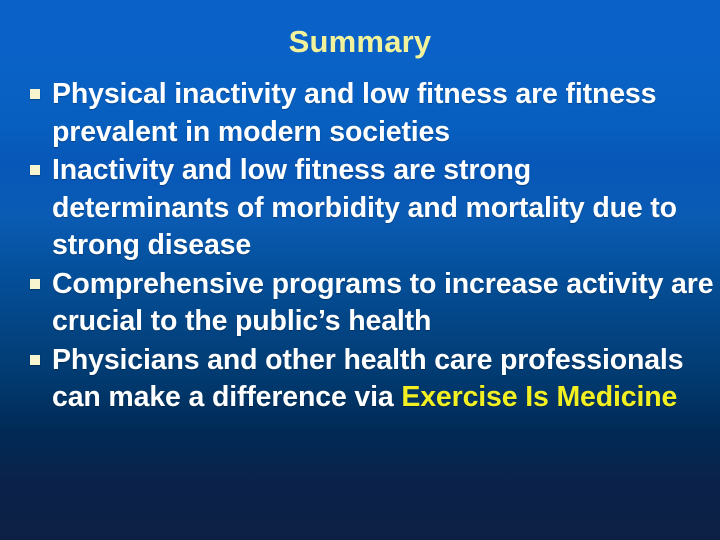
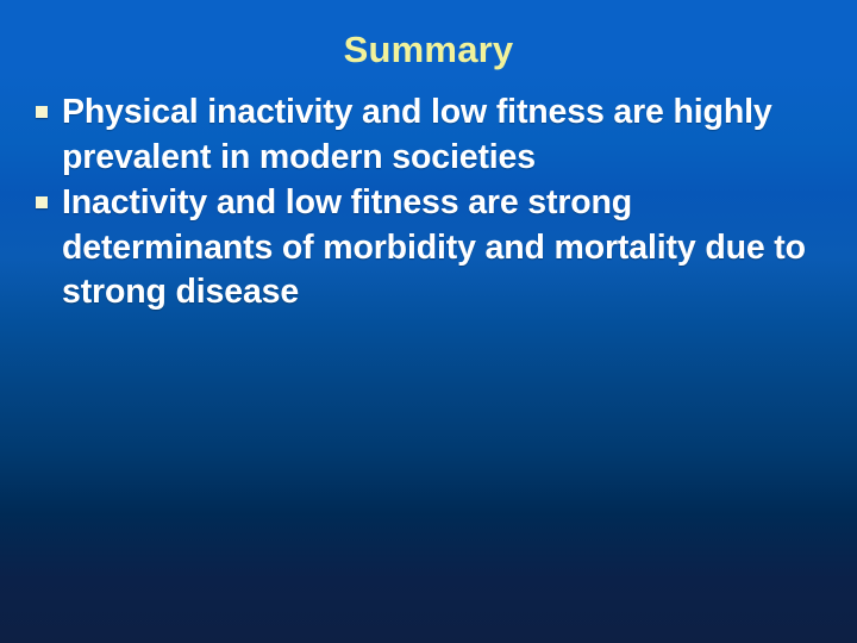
  Summary
- Physical inactivity and low fitness are fitness prevalent in modern societies
+ Physical inactivity and low fitness are highly prevalent in modern societies
  Inactivity and low fitness are strong determinants of morbidity and mortality due to strong disease
- Comprehensive programs to increase activity are crucial to the public’s health
- Physicians and other health care professionals can make a difference via Exercise Is Medicine
